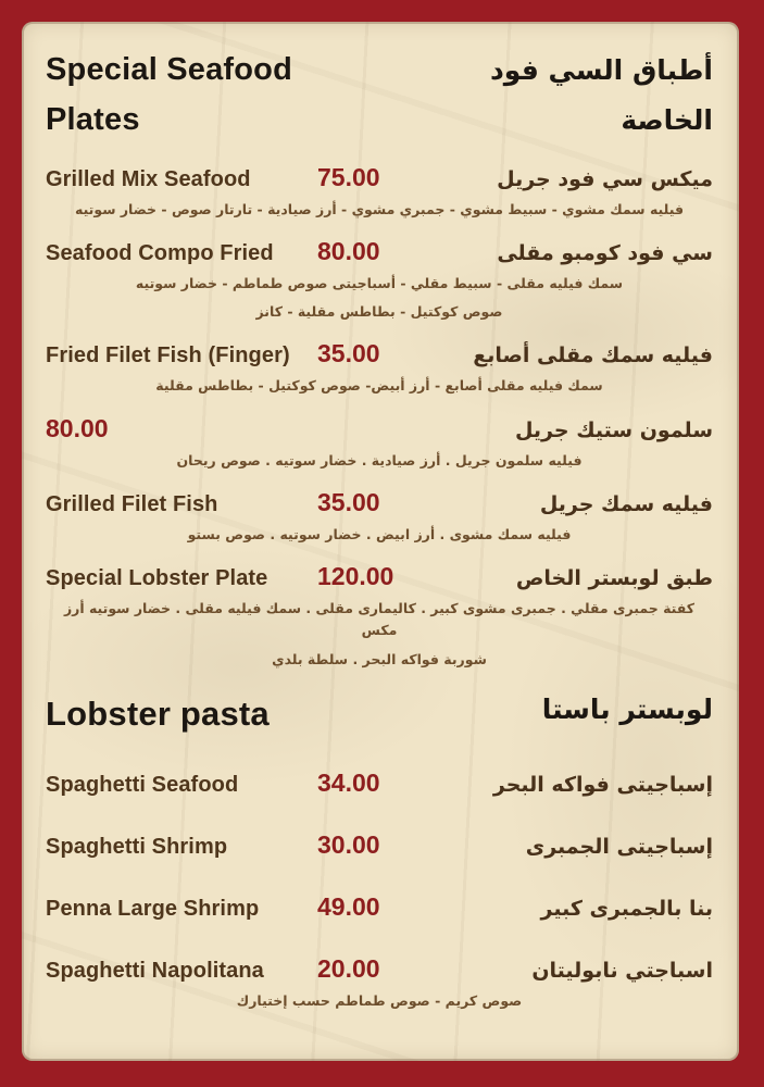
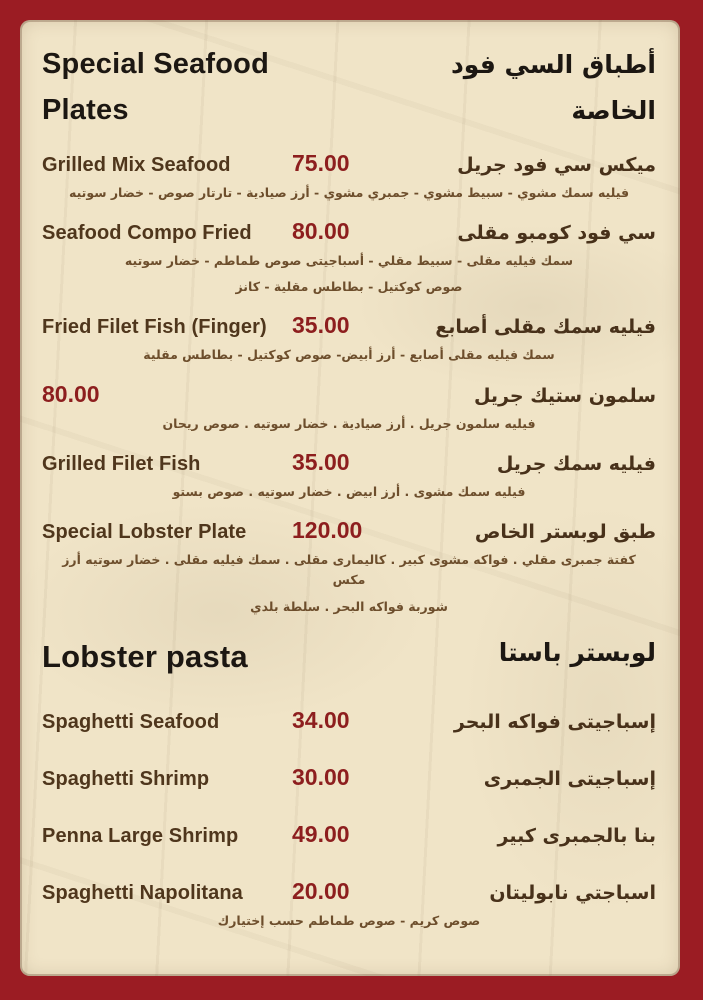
  Special Seafood Plates
  أطباق السي فود الخاصة
  Grilled Mix Seafood
  75.00
  ميكس سي فود جريل
  فيليه سمك مشوي - سبيط مشوي - جمبري مشوي - أرز صيادية - تارتار صوص - خضار سوتيه
  Seafood Compo Fried
  80.00
  سي فود كومبو مقلى
  سمك فيليه مقلى - سبيط مقلي - أسباجيتى صوص طماطم - خضار سوتيه
  صوص كوكتيل - بطاطس مقلية - كانز
  Fried Filet Fish (Finger)
  35.00
  فيليه سمك مقلى أصابع
  سمك فيليه مقلى أصابع - أرز أبيض- صوص كوكتيل - بطاطس مقلية
  80.00
  سلمون ستيك جريل
  فيليه سلمون جريل . أرز صيادية . خضار سوتيه . صوص ريحان
  Grilled Filet Fish
  35.00
  فيليه سمك جريل
  فيليه سمك مشوى . أرز ابيض . خضار سوتيه . صوص بستو
  Special Lobster Plate
  120.00
  طبق لوبستر الخاص
- كفتة جمبرى مقلي . جمبرى مشوى كبير . كاليمارى مقلى . سمك فيليه مقلى . خضار سوتيه أرز مكس
+ كفتة جمبرى مقلي . فواكه مشوى كبير . كاليمارى مقلى . سمك فيليه مقلى . خضار سوتيه أرز مكس
  شوربة فواكه البحر . سلطة بلدي
  Lobster pasta
  لوبستر باستا
  Spaghetti Seafood
  34.00
  إسباجيتى فواكه البحر
  Spaghetti Shrimp
  30.00
  إسباجيتى الجمبرى
  Penna Large Shrimp
  49.00
  بنا بالجمبرى كبير
  Spaghetti Napolitana
  20.00
  اسباجتي نابوليتان
  صوص كريم - صوص طماطم حسب إختيارك
